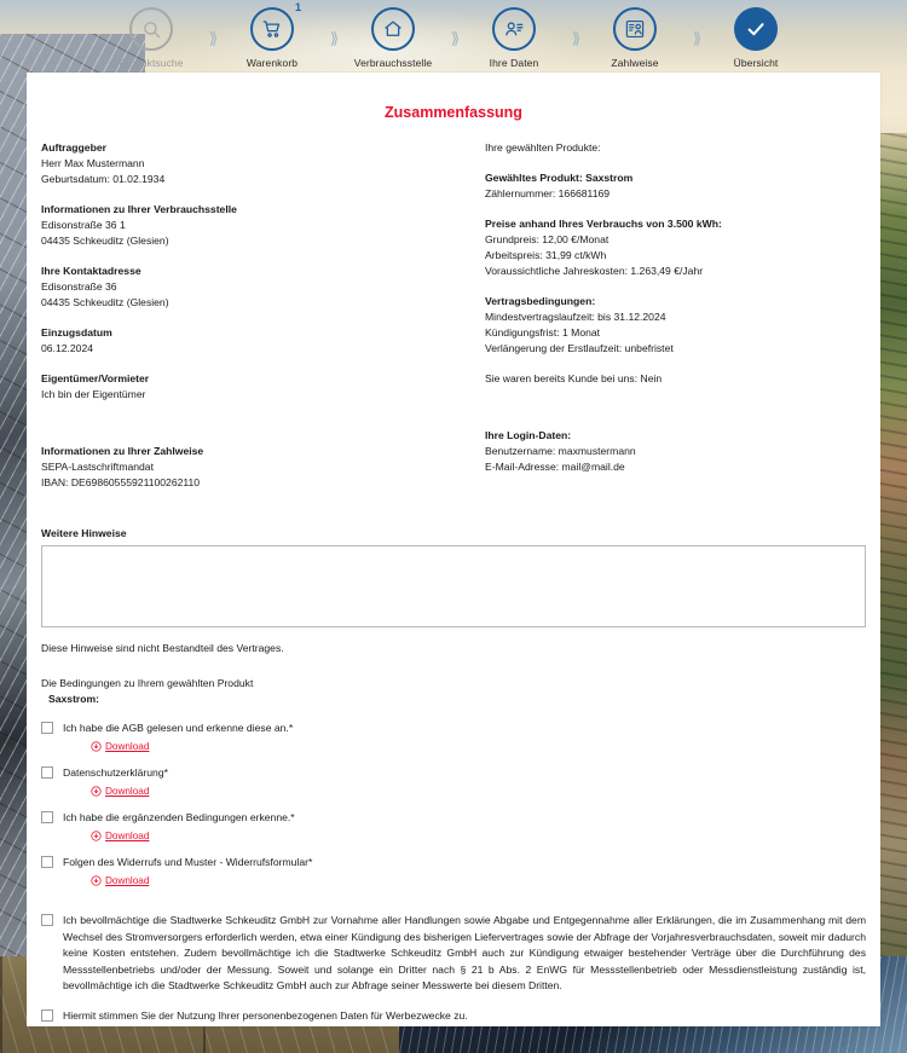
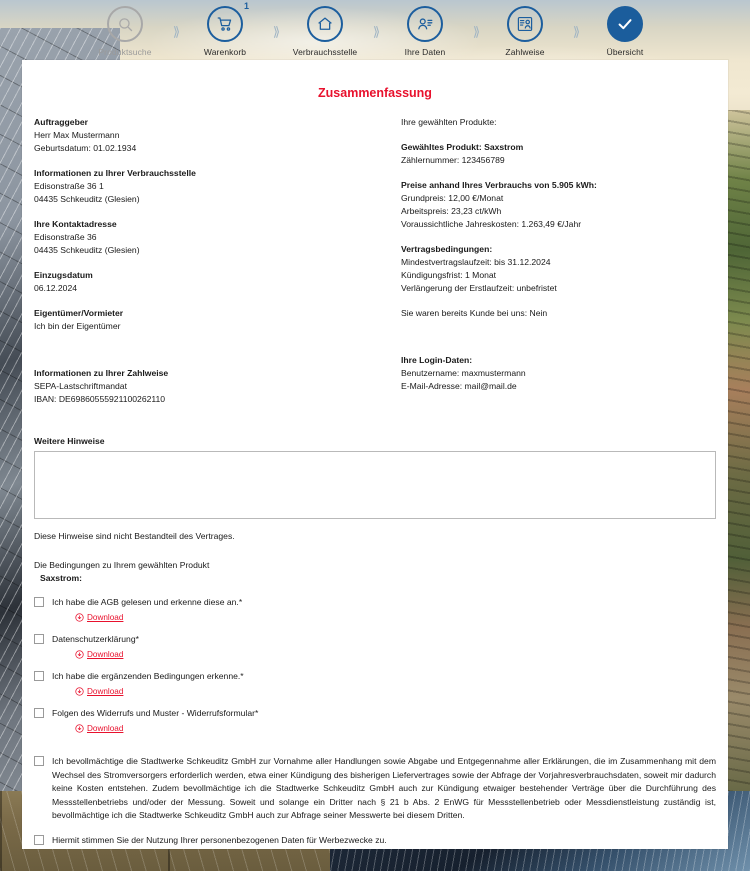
  Produktsuche
  ⟫
  1
  Warenkorb
  ⟫
  Verbrauchsstelle
  ⟫
  Ihre Daten
  ⟫
  Zahlweise
  ⟫
  Übersicht
  Zusammenfassung
  Auftraggeber
  Herr Max Mustermann
  Geburtsdatum: 01.02.1934
  Informationen zu Ihrer Verbrauchsstelle
  Edisonstraße 36 1
  04435 Schkeuditz (Glesien)
  Ihre Kontaktadresse
  Edisonstraße 36
  04435 Schkeuditz (Glesien)
  Einzugsdatum
  06.12.2024
  Eigentümer/Vormieter
  Ich bin der Eigentümer
  Informationen zu Ihrer Zahlweise
  SEPA-Lastschriftmandat
  IBAN: DE69860555921100262110
  Ihre gewählten Produkte:
  Gewähltes Produkt: Saxstrom
- Zählernummer: 166681169
+ Zählernummer: 123456789
- Preise anhand Ihres Verbrauchs von 3.500 kWh:
+ Preise anhand Ihres Verbrauchs von 5.905 kWh:
  Grundpreis: 12,00 €/Monat
- Arbeitspreis: 31,99 ct/kWh
+ Arbeitspreis: 23,23 ct/kWh
  Voraussichtliche Jahreskosten: 1.263,49 €/Jahr
  Vertragsbedingungen:
  Mindestvertragslaufzeit: bis 31.12.2024
  Kündigungsfrist: 1 Monat
  Verlängerung der Erstlaufzeit: unbefristet
  Sie waren bereits Kunde bei uns: Nein
  Ihre Login-Daten:
  Benutzername: maxmustermann
  E-Mail-Adresse: mail@mail.de
  Weitere Hinweise
  Diese Hinweise sind nicht Bestandteil des Vertrages.
  Die Bedingungen zu Ihrem gewählten Produkt
  Saxstrom:
  Ich habe die AGB gelesen und erkenne diese an.*
  Download
  Datenschutzerklärung*
  Download
  Ich habe die ergänzenden Bedingungen erkenne.*
  Download
  Folgen des Widerrufs und Muster - Widerrufsformular*
  Download
  Ich bevollmächtige die Stadtwerke Schkeuditz GmbH zur Vornahme aller Handlungen sowie Abgabe und Entgegennahme aller Erklärungen, die im Zusammenhang mit dem Wechsel des Stromversorgers erforderlich werden, etwa einer Kündigung des bisherigen Liefervertrages sowie der Abfrage der Vorjahresverbrauchsdaten, soweit mir dadurch keine Kosten entstehen. Zudem bevollmächtige ich die Stadtwerke Schkeuditz GmbH auch zur Kündigung etwaiger bestehender Verträge über die Durchführung des Messstellenbetriebs und/oder der Messung. Soweit und solange ein Dritter nach § 21 b Abs. 2 EnWG für Messstellenbetrieb oder Messdienstleistung zuständig ist, bevollmächtige ich die Stadtwerke Schkeuditz GmbH auch zur Abfrage seiner Messwerte bei diesem Dritten.
  Hiermit stimmen Sie der Nutzung Ihrer personenbezogenen Daten für Werbezwecke zu.
